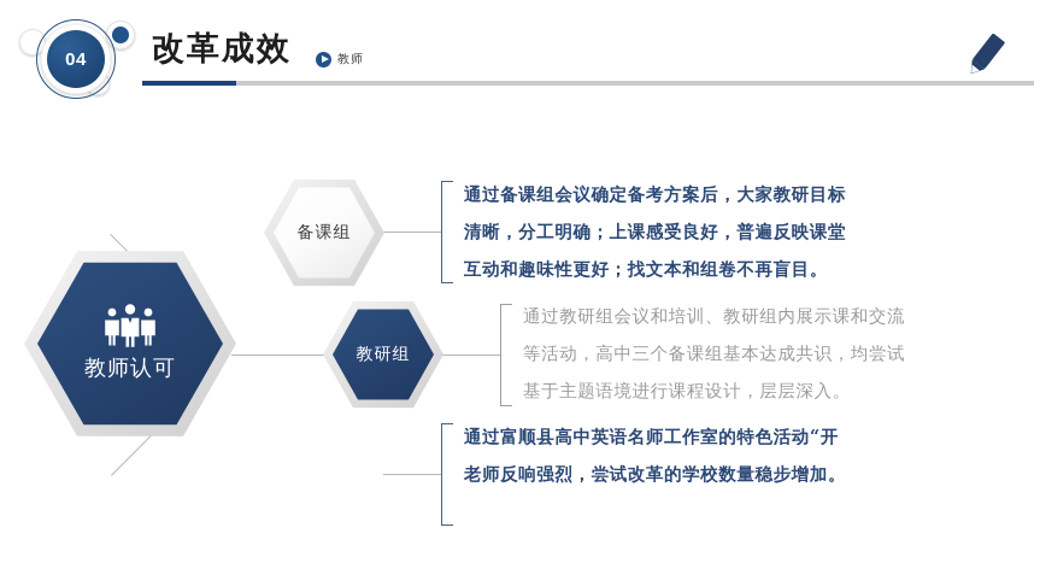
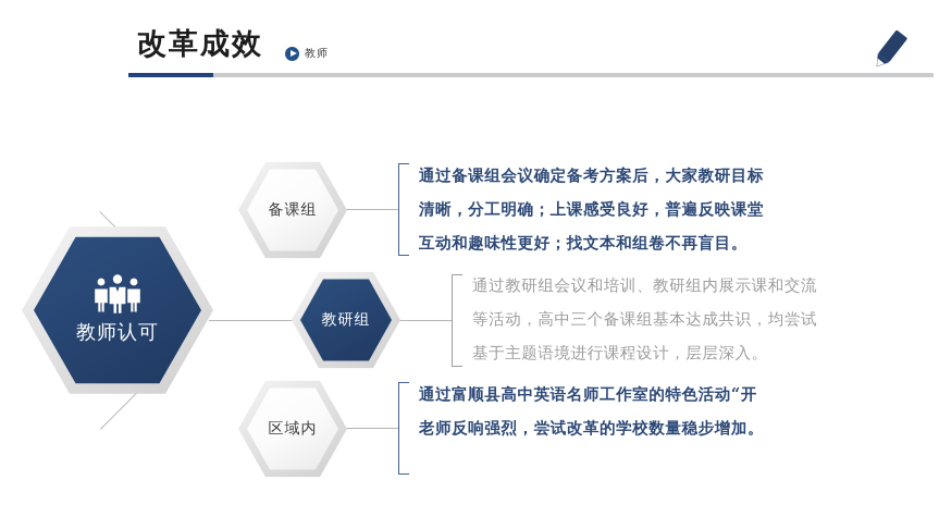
- 04
  改革成效
  教师
  教师认可
  备课组
  教研组
+ 区域内
  通过备课组会议确定备考方案后，大家教研目标
  清晰，分工明确；上课感受良好，普遍反映课堂
  互动和趣味性更好；找文本和组卷不再盲目。
  通过教研组会议和培训、教研组内展示课和交流
  等活动，高中三个备课组基本达成共识，均尝试
  基于主题语境进行课程设计，层层深入。
  通过富顺县高中英语名师工作室的特色活动“开
  老师反响强烈，尝试改革的学校数量稳步增加。
